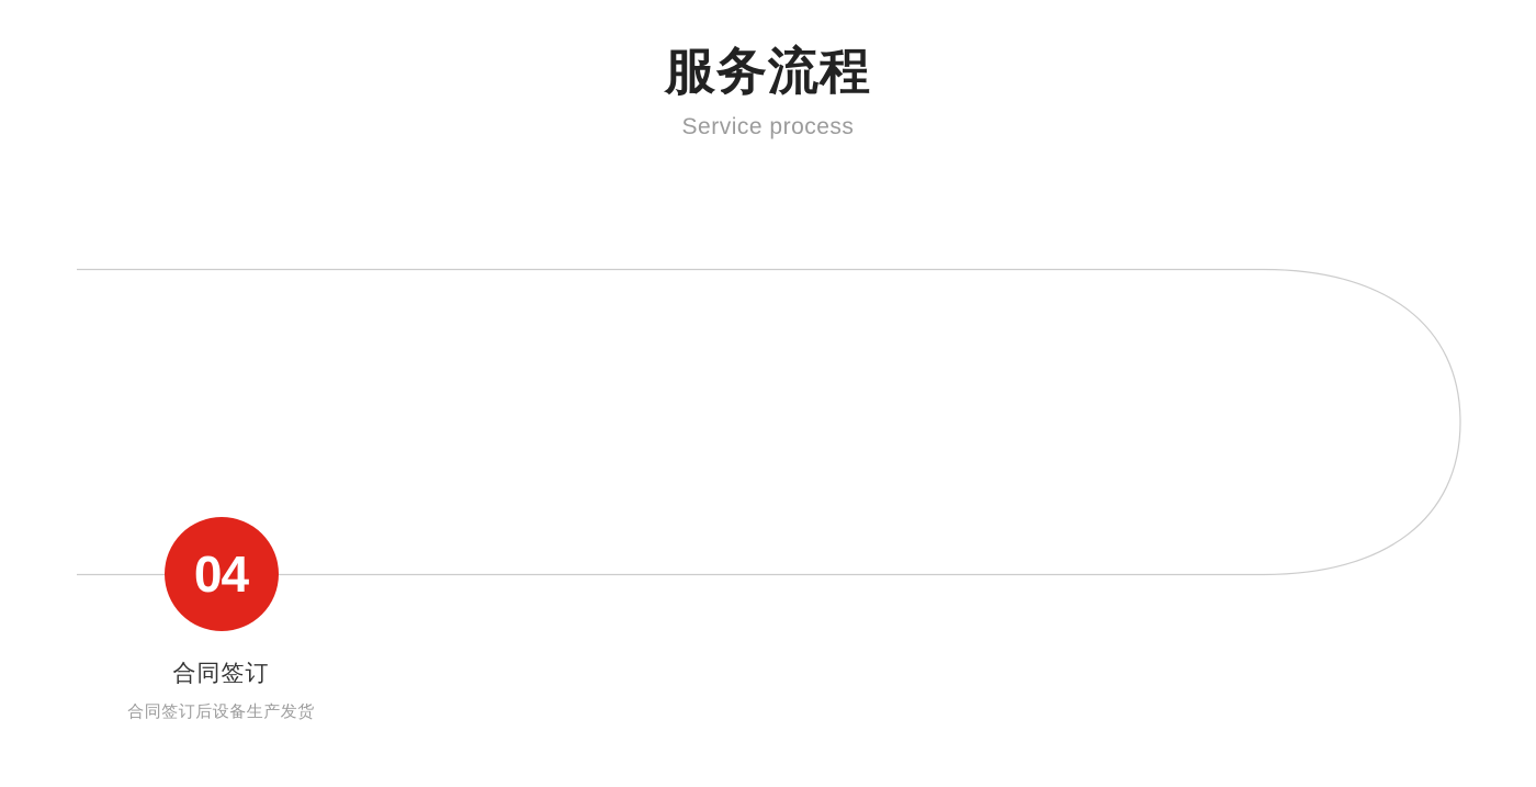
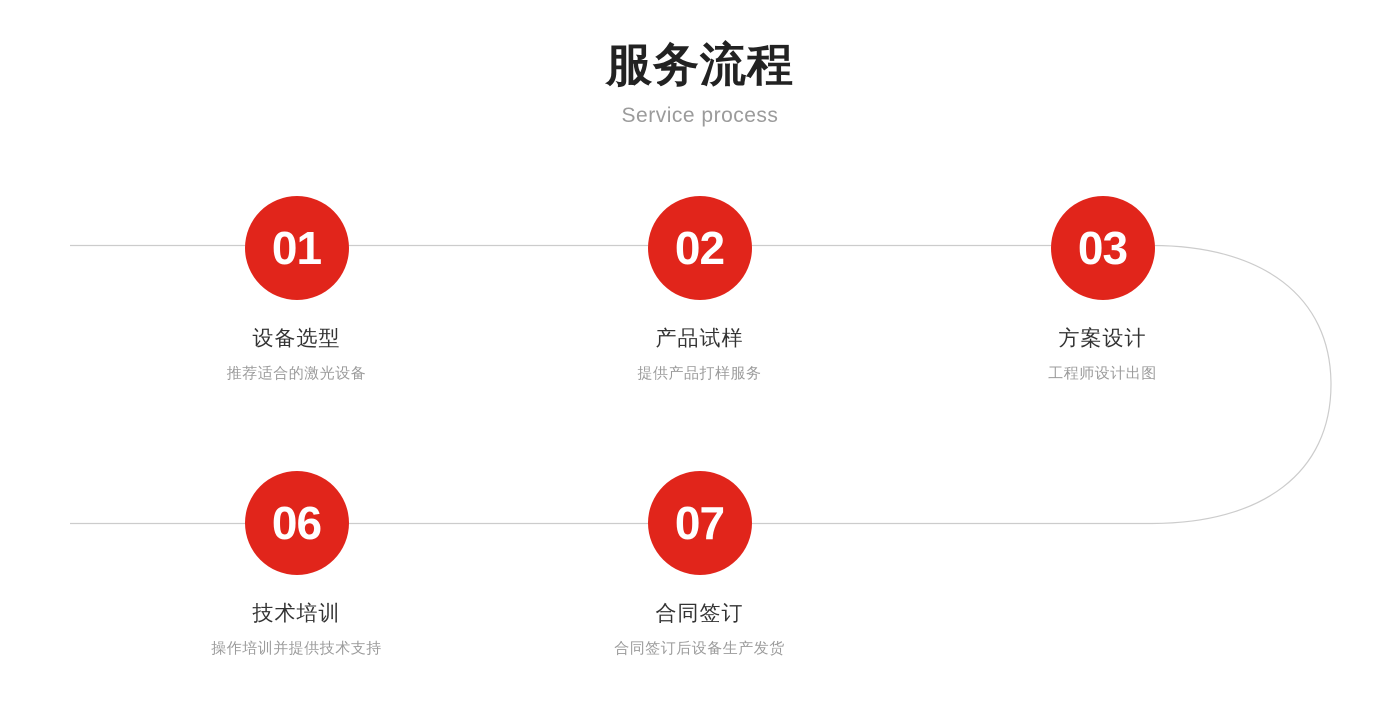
  服务流程
  Service process
+ 01
+ 设备选型
+ 推荐适合的激光设备
+ 02
+ 产品试样
+ 提供产品打样服务
+ 03
+ 方案设计
+ 工程师设计出图
+ 06
+ 技术培训
+ 操作培训并提供技术支持
- 04
+ 07
  合同签订
  合同签订后设备生产发货
